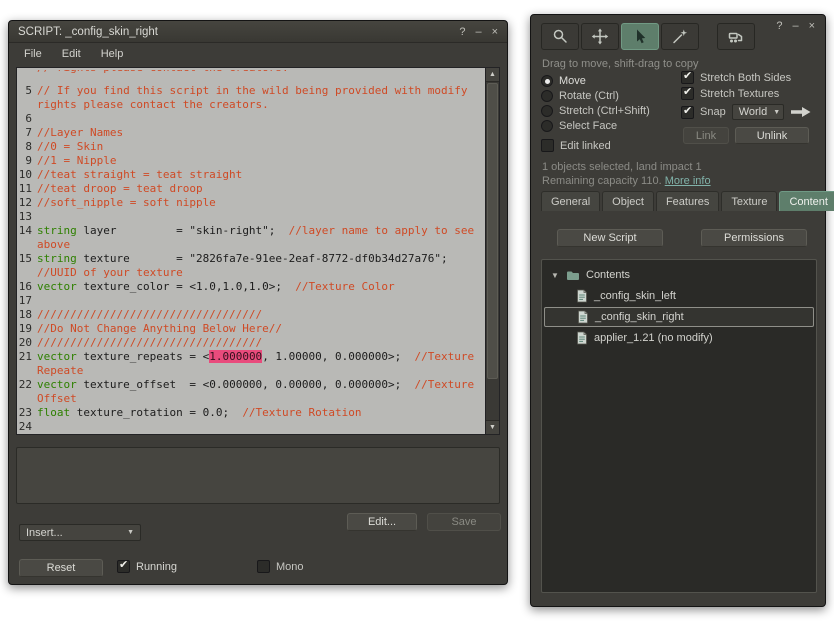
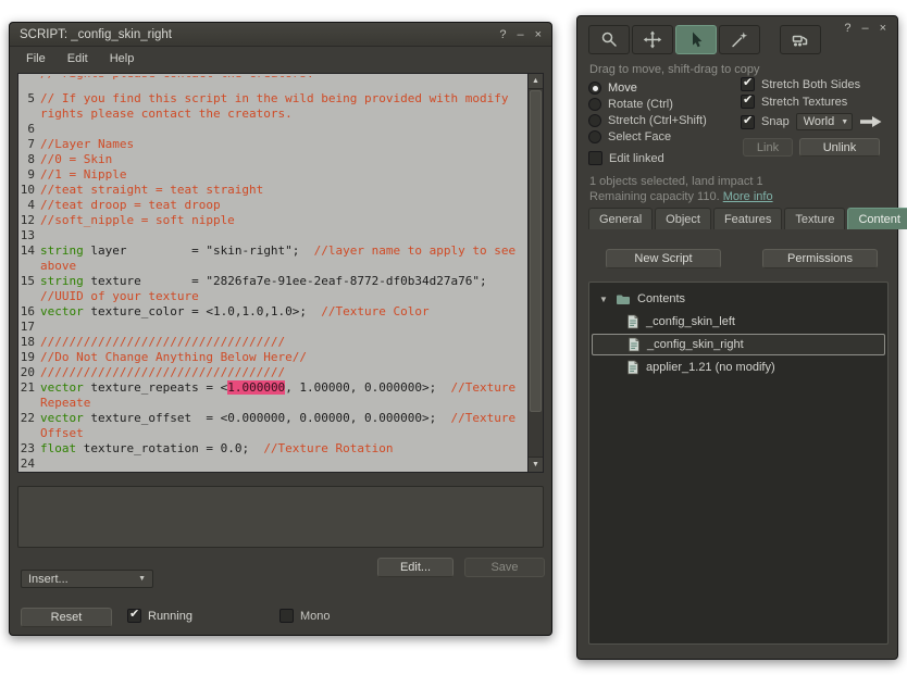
  SCRIPT: _config_skin_right
  ?
  –
  ×
  File
  Edit
  Help
  5
  // If you find this script in the wild being provided with modify rights please contact the creators.
  6
  7
  //Layer Names
  8
  //0 = Skin
  9
  //1 = Nipple
  10
  //teat straight = teat straight
- 11
+ 4
  //teat droop = teat droop
  12
  //soft_nipple = soft nipple
  13
  14
  string layer = "skin-right"; //layer name to apply to see above
  15
  string texture = "2826fa7e-91ee-2eaf-8772-df0b34d27a76"; //UUID of your texture
  16
  vector texture_color = <1.0,1.0,1.0>; //Texture Color
  17
  18
  //////////////////////////////////
  19
  //Do Not Change Anything Below Here//
  20
  //////////////////////////////////
  21
  vector texture_repeats = <1.000000, 1.00000, 0.000000>; //Texture Repeate
  22
  vector texture_offset = <0.000000, 0.00000, 0.000000>; //Texture Offset
  23
  float texture_rotation = 0.0; //Texture Rotation
  24
  Edit...
  Save
  Insert...
  Reset
  ✔
  Running
  Mono
  ?
  –
  ×
  Drag to move, shift-drag to copy
  Move
  Rotate (Ctrl)
  Stretch (Ctrl+Shift)
  Select Face
  ✔
  Stretch Both Sides
  ✔
  Stretch Textures
  ✔
  Snap
  World
  Link
  Unlink
  Edit linked
  1 objects selected, land impact 1
  Remaining capacity 110. More info
  General
  Object
  Features
  Texture
  Content
  New Script
  Permissions
  ▼
  Contents
  _config_skin_left
  _config_skin_right
  applier_1.21 (no modify)
